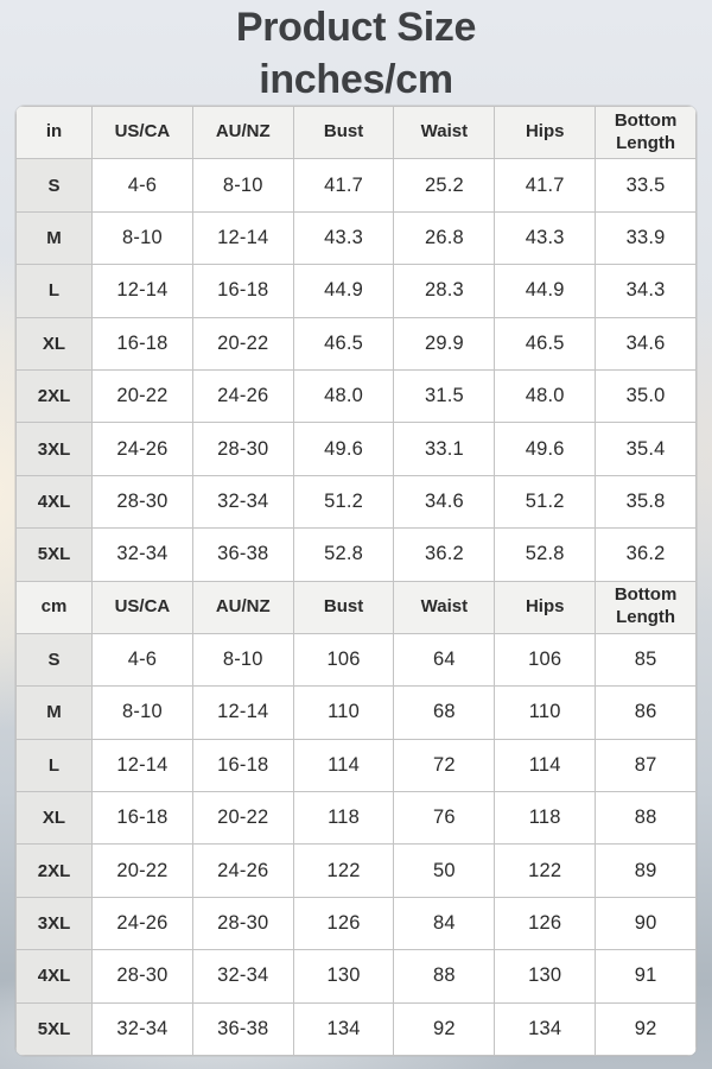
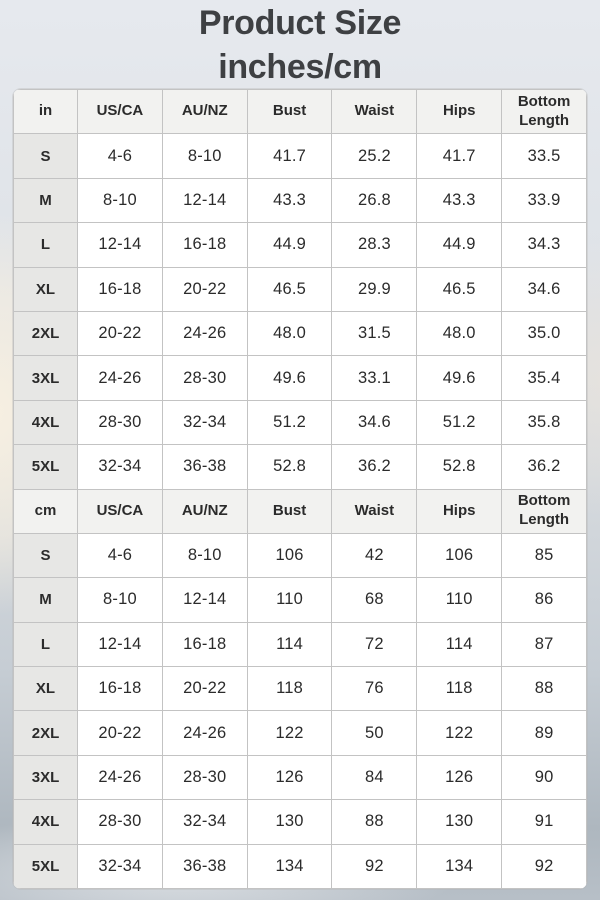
  Product Size
  inches/cm
  in	US/CA	AU/NZ	Bust	Waist	Hips	Bottom Length
  S	4-6	8-10	41.7	25.2	41.7	33.5
  M	8-10	12-14	43.3	26.8	43.3	33.9
  L	12-14	16-18	44.9	28.3	44.9	34.3
  XL	16-18	20-22	46.5	29.9	46.5	34.6
  2XL	20-22	24-26	48.0	31.5	48.0	35.0
  3XL	24-26	28-30	49.6	33.1	49.6	35.4
  4XL	28-30	32-34	51.2	34.6	51.2	35.8
  5XL	32-34	36-38	52.8	36.2	52.8	36.2
  cm	US/CA	AU/NZ	Bust	Waist	Hips	Bottom Length
- S	4-6	8-10	106	64	106	85
+ S	4-6	8-10	106	42	106	85
  M	8-10	12-14	110	68	110	86
  L	12-14	16-18	114	72	114	87
  XL	16-18	20-22	118	76	118	88
  2XL	20-22	24-26	122	50	122	89
  3XL	24-26	28-30	126	84	126	90
  4XL	28-30	32-34	130	88	130	91
  5XL	32-34	36-38	134	92	134	92
